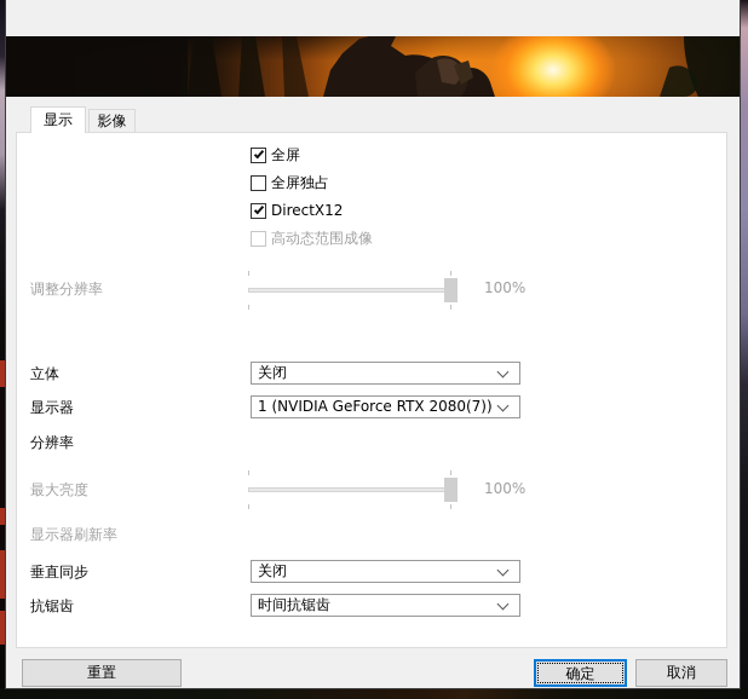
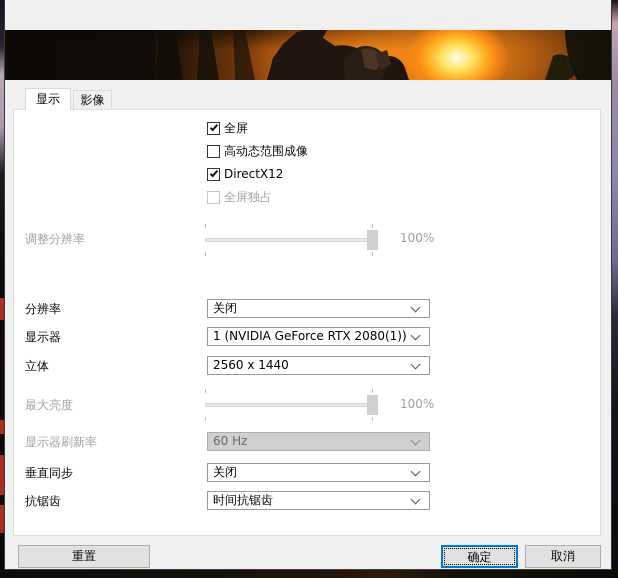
  显示
  影像
  全屏
- 全屏独占
+ 高动态范围成像
  DirectX12
- 高动态范围成像
+ 全屏独占
  调整分辨率
  100%
- 立体
+ 分辨率
  关闭
  显示器
- 1 (NVIDIA GeForce RTX 2080(7))
+ 1 (NVIDIA GeForce RTX 2080(1))
- 分辨率
+ 立体
+ 2560 x 1440
  最大亮度
  100%
  显示器刷新率
+ 60 Hz
  垂直同步
  关闭
  抗锯齿
  时间抗锯齿
  重置
  确定
  取消
